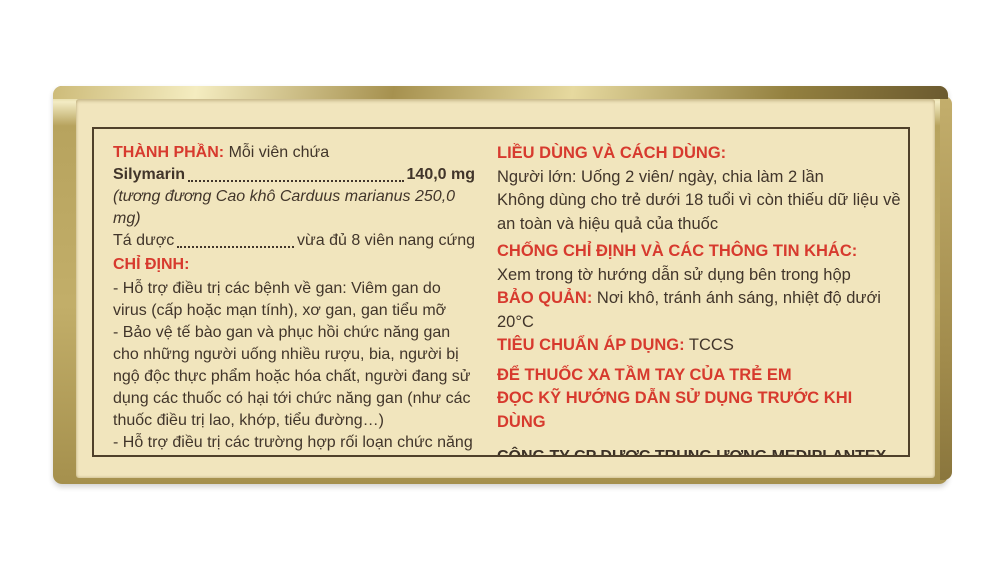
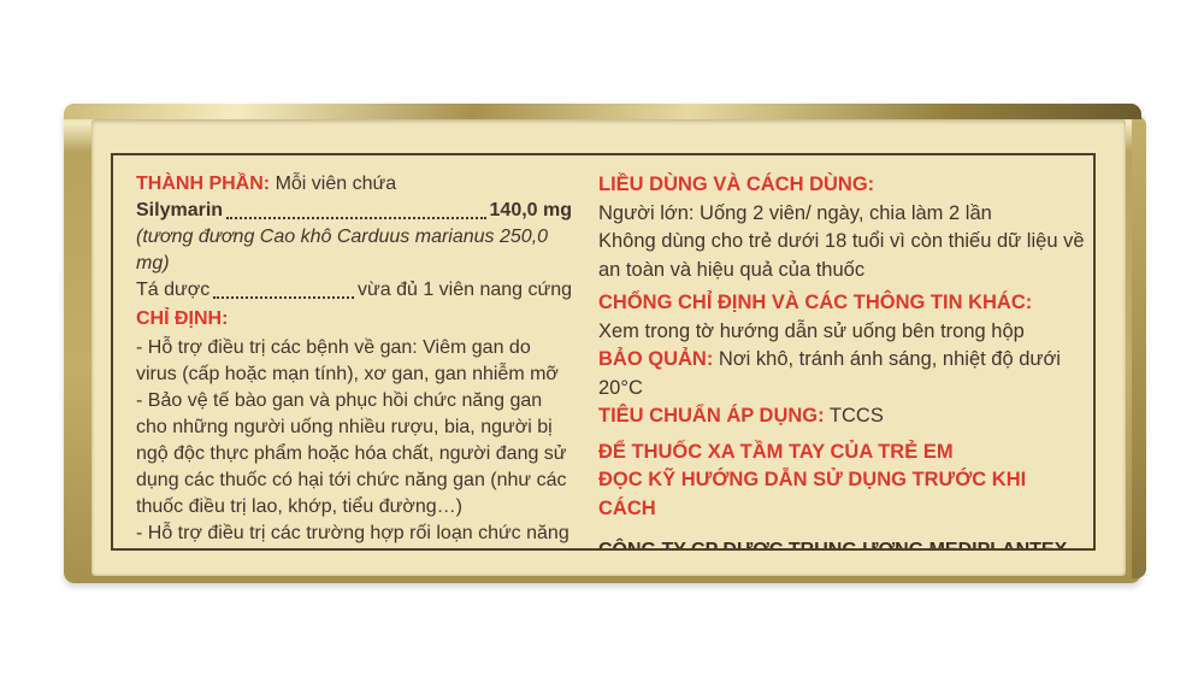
  THÀNH PHẦN: Mỗi viên chứa
  Silymarin
  140,0 mg
  (tương đương Cao khô Carduus marianus 250,0 mg)
  Tá dược
- vừa đủ 8 viên nang cứng
+ vừa đủ 1 viên nang cứng
  CHỈ ĐỊNH:
- - Hỗ trợ điều trị các bệnh về gan: Viêm gan do virus (cấp hoặc mạn tính), xơ gan, gan tiểu mỡ
+ - Hỗ trợ điều trị các bệnh về gan: Viêm gan do virus (cấp hoặc mạn tính), xơ gan, gan nhiễm mỡ
  - Bảo vệ tế bào gan và phục hồi chức năng gan cho những người uống nhiều rượu, bia, người bị ngộ độc thực phẩm hoặc hóa chất, người đang sử dụng các thuốc có hại tới chức năng gan (như các thuốc điều trị lao, khớp, tiểu đường…)
  LIỀU DÙNG VÀ CÁCH DÙNG:
  Người lớn: Uống 2 viên/ ngày, chia làm 2 lần
  Không dùng cho trẻ dưới 18 tuổi vì còn thiếu dữ liệu về an toàn và hiệu quả của thuốc
  CHỐNG CHỈ ĐỊNH VÀ CÁC THÔNG TIN KHÁC:
- Xem trong tờ hướng dẫn sử dụng bên trong hộp
+ Xem trong tờ hướng dẫn sử uống bên trong hộp
  BẢO QUẢN: Nơi khô, tránh ánh sáng, nhiệt độ dưới 20°C
  TIÊU CHUẨN ÁP DỤNG: TCCS
  ĐỂ THUỐC XA TẦM TAY CỦA TRẺ EM
- ĐỌC KỸ HƯỚNG DẪN SỬ DỤNG TRƯỚC KHI DÙNG
+ ĐỌC KỸ HƯỚNG DẪN SỬ DỤNG TRƯỚC KHI CÁCH
